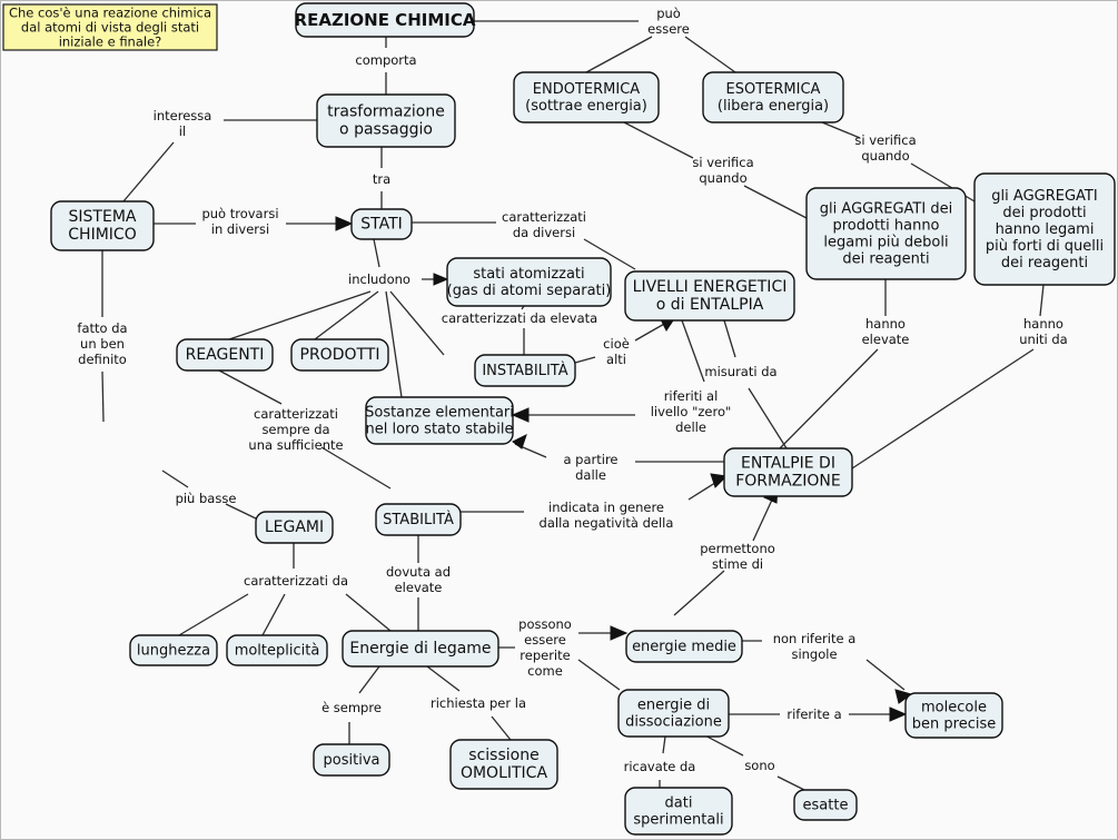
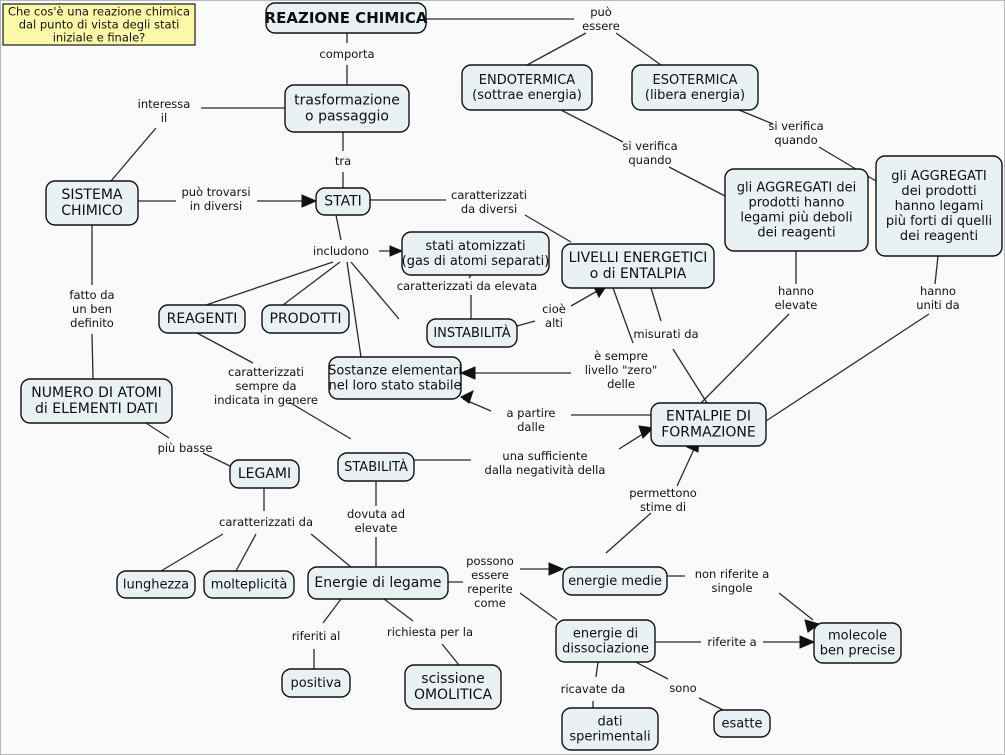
  comporta
  può essere
  interessa il
  tra
  può trovarsi in diversi
  si verifica quando
  si verifica quando
  caratterizzati da diversi
  includono
  caratterizzati da elevata
  cioè alti
  hanno elevate
  hanno uniti da
  misurati da
- riferiti al livello "zero" delle
+ è sempre livello "zero" delle
  fatto da un ben definito
- caratterizzati sempre da una sufficiente
+ caratterizzati sempre da indicata in genere
  a partire dalle
- indicata in genere dalla negatività della
+ una sufficiente dalla negatività della
  più basse
  dovuta ad elevate
  caratterizzati da
  possono essere reperite come
  non riferite a singole
  riferite a
  permettono stime di
- è sempre
+ riferiti al
  richiesta per la
  ricavate da
  sono
  REAZIONE CHIMICA
  trasformazione o passaggio
  ENDOTERMICA (sottrae energia)
  ESOTERMICA (libera energia)
  gli AGGREGATI dei prodotti hanno legami più deboli dei reagenti
  gli AGGREGATI dei prodotti hanno legami più forti di quelli dei reagenti
  SISTEMA CHIMICO
  STATI
  stati atomizzati (gas di atomi separati)
  LIVELLI ENERGETICI o di ENTALPIA
  REAGENTI
  PRODOTTI
  INSTABILITÀ
  Sostanze elementari nel loro stato stabile
+ NUMERO DI ATOMI di ELEMENTI DATI
  ENTALPIE DI FORMAZIONE
  LEGAMI
  STABILITÀ
  lunghezza
  molteplicità
  Energie di legame
  energie medie
  molecole ben precise
  energie di dissociazione
  positiva
  scissione OMOLITICA
  esatte
  dati sperimentali
- Che cos'è una reazione chimica dal atomi di vista degli stati iniziale e finale?
+ Che cos'è una reazione chimica dal punto di vista degli stati iniziale e finale?
